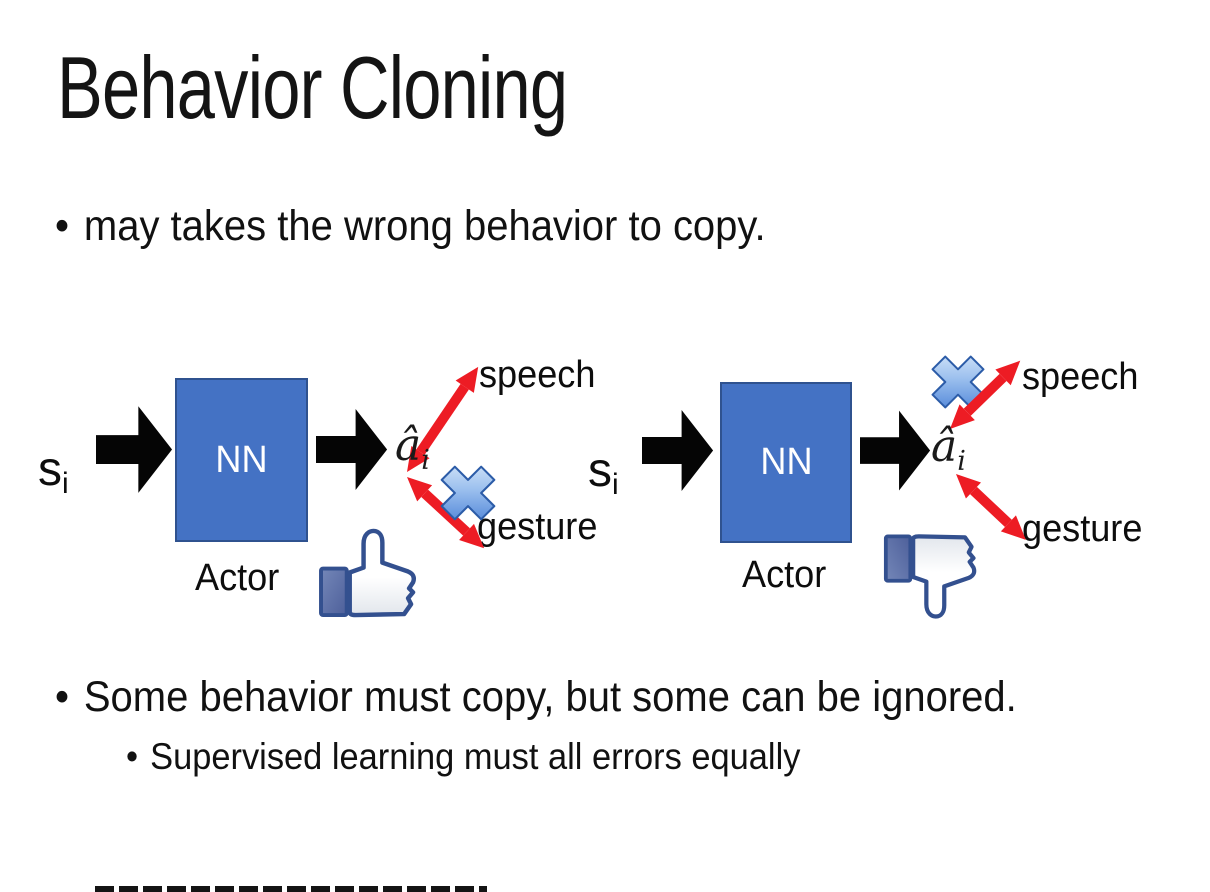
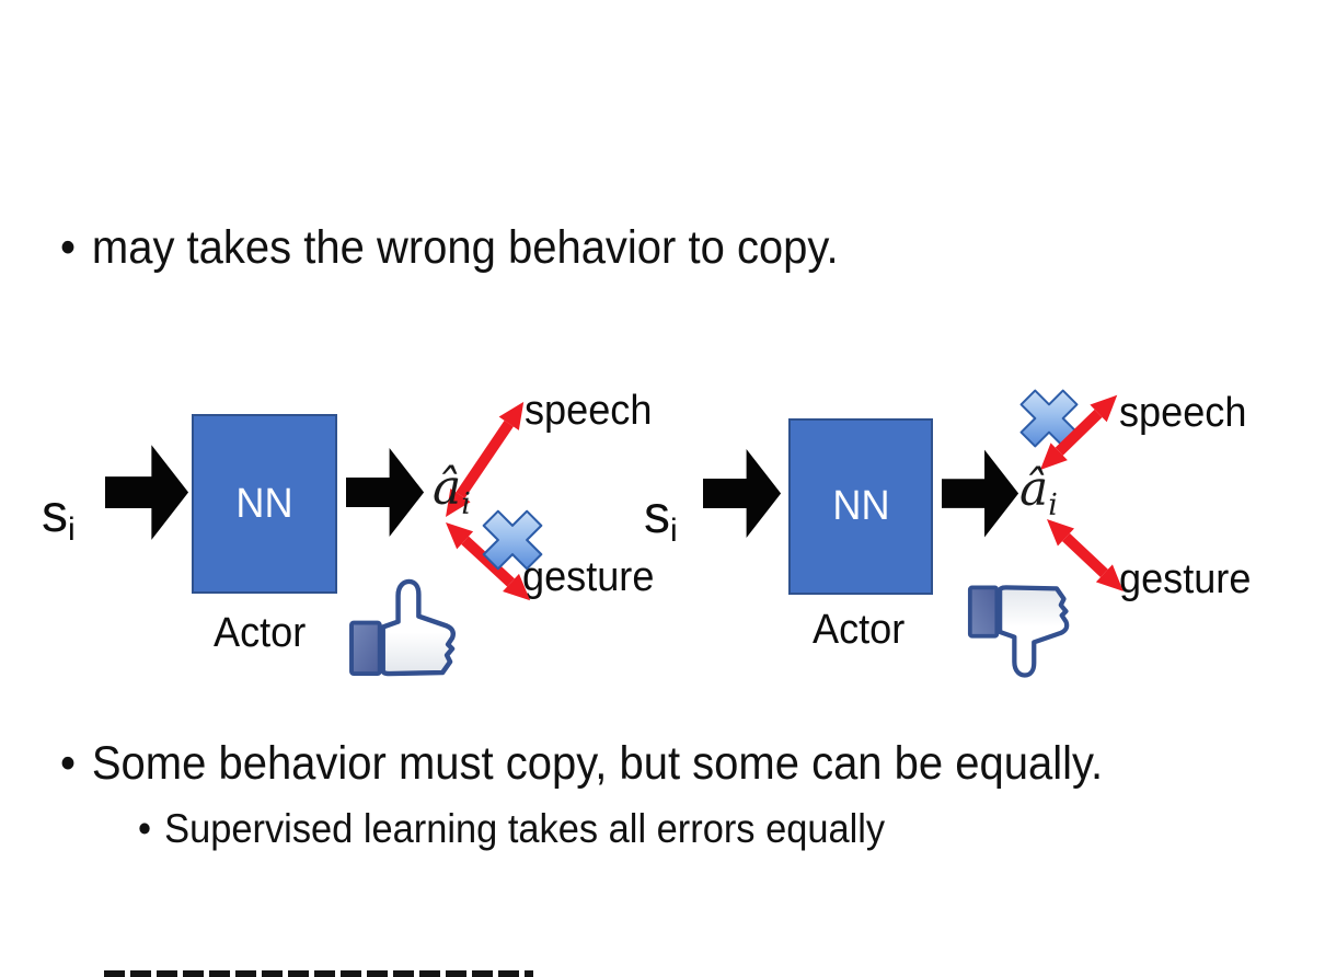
- Behavior Cloning
  •
  may takes the wrong behavior to copy.
  si
  NN
  âi
  speech
  gesture
  Actor
  si
  NN
  âi
  speech
  gesture
  Actor
  •
- Some behavior must copy, but some can be ignored.
+ Some behavior must copy, but some can be equally.
  •
- Supervised learning must all errors equally
+ Supervised learning takes all errors equally
